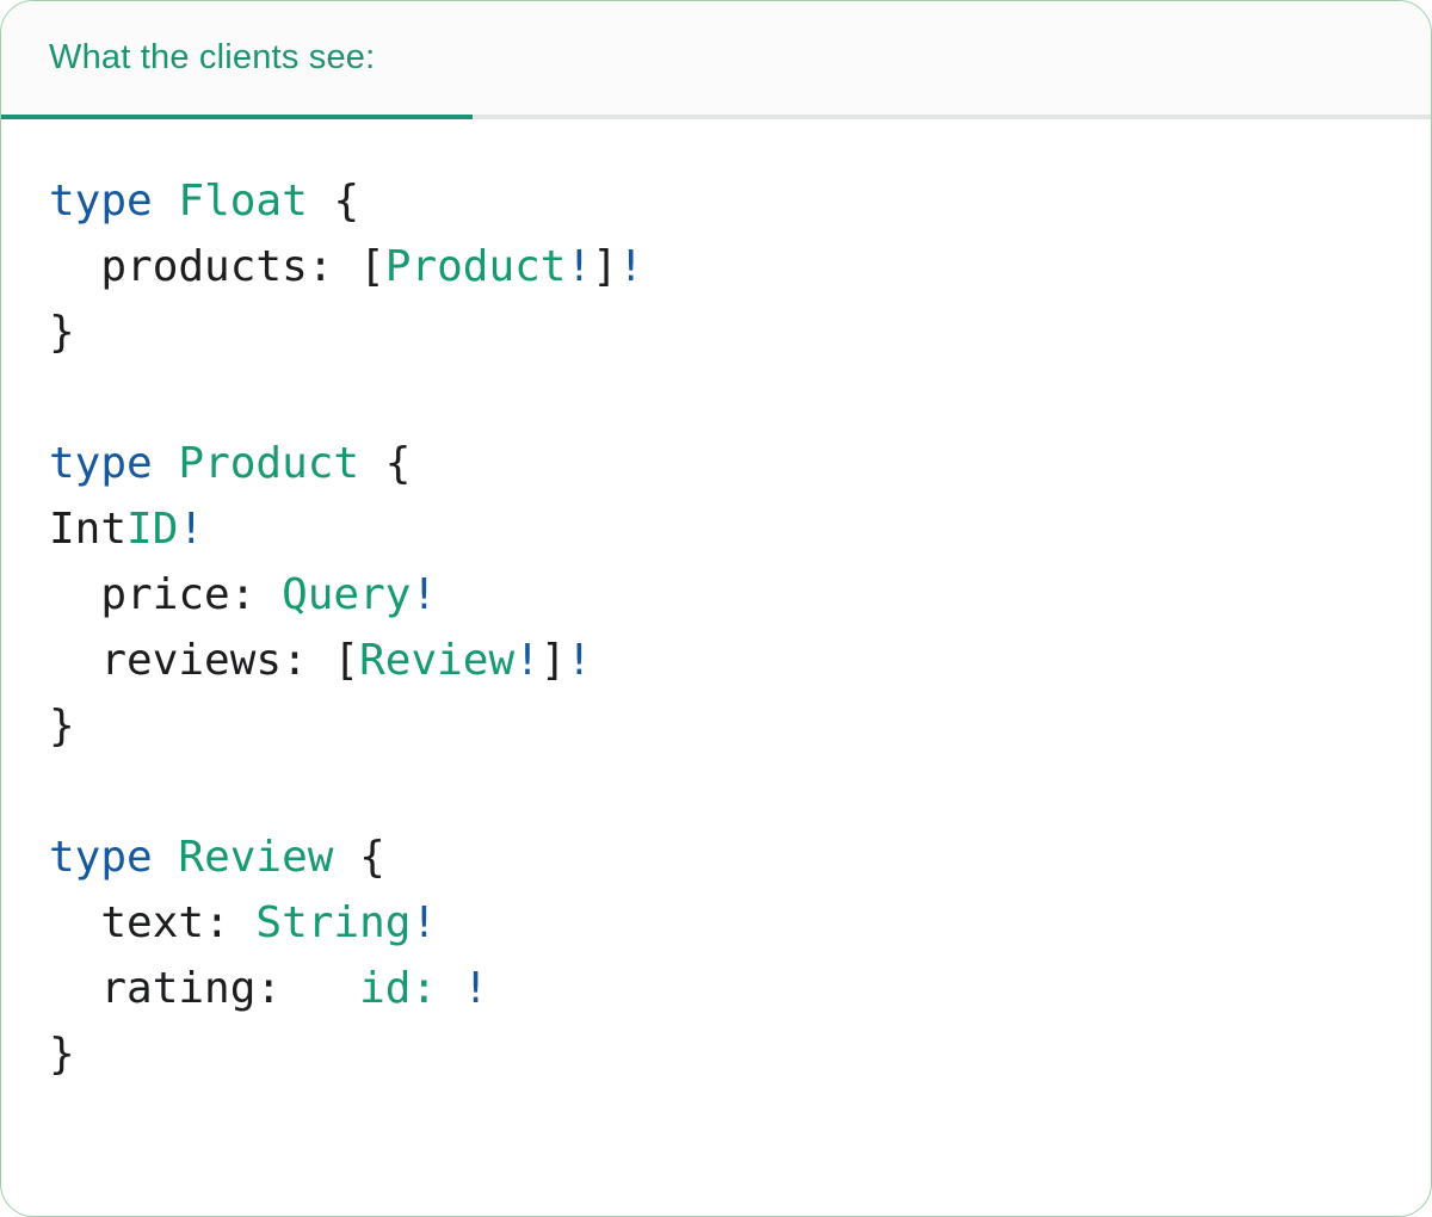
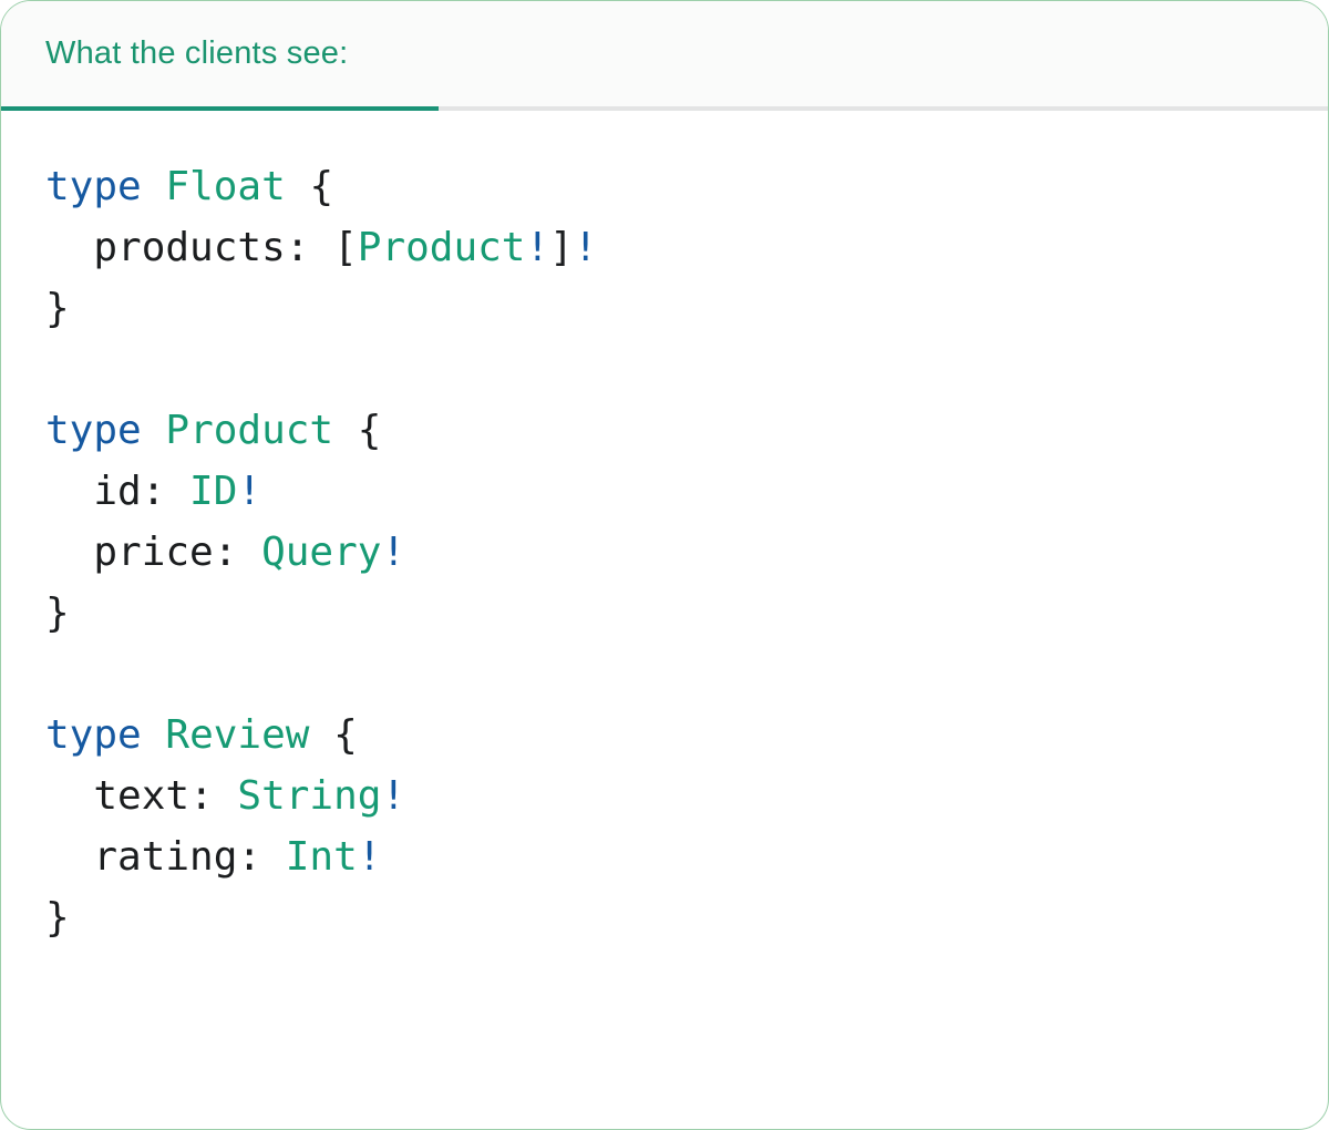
  What the clients see:
  type Float {
  products: [Product!]!
  }
  type Product {
- IntID!
+ id: ID!
  price: Query!
- reviews: [Review!]!
  }
  type Review {
  text: String!
- rating: id: !
+ rating: Int!
  }
